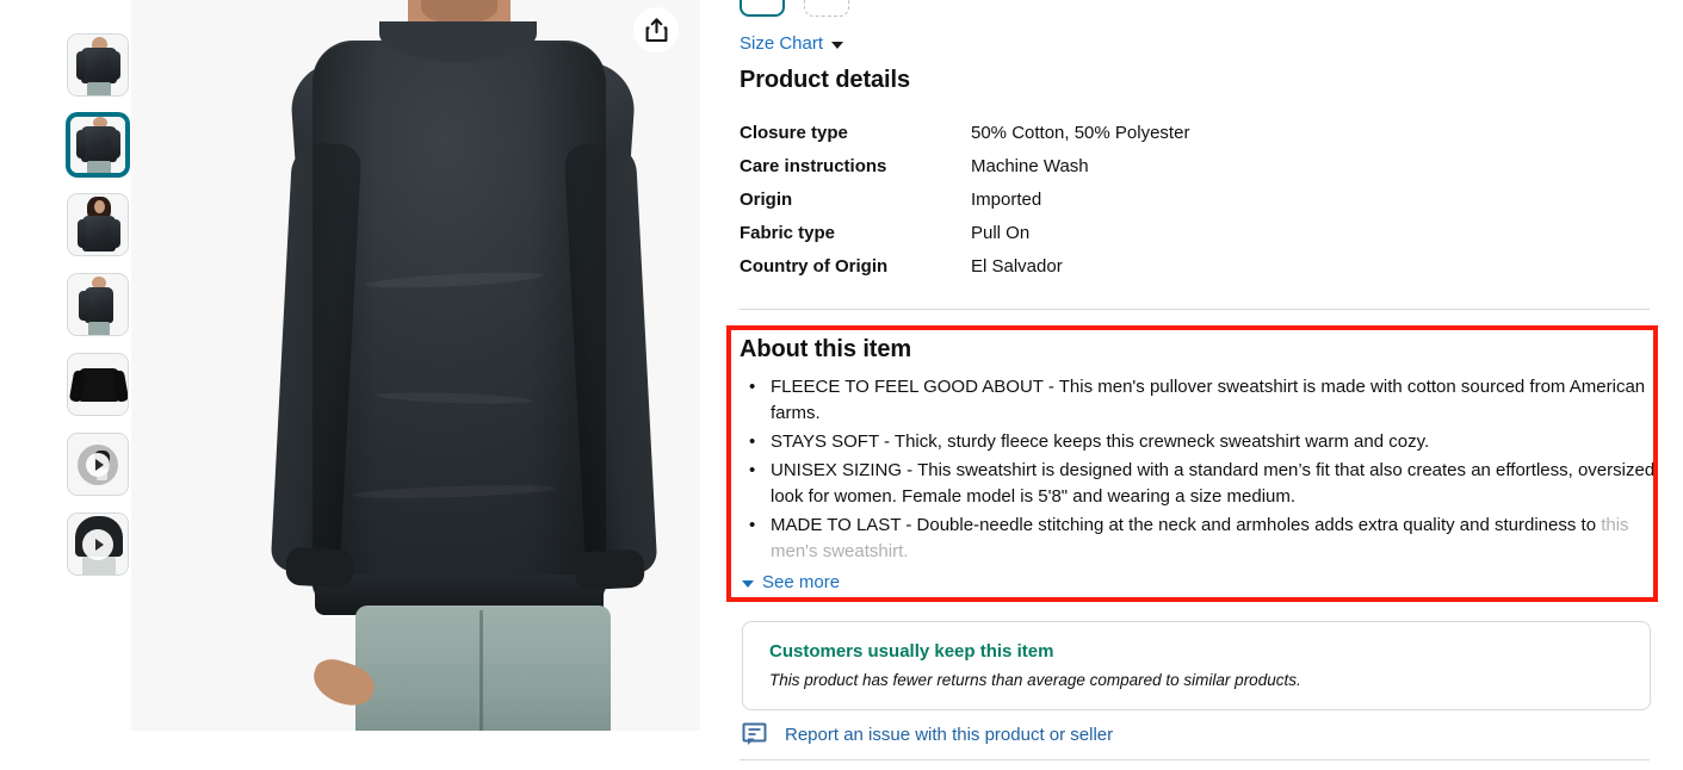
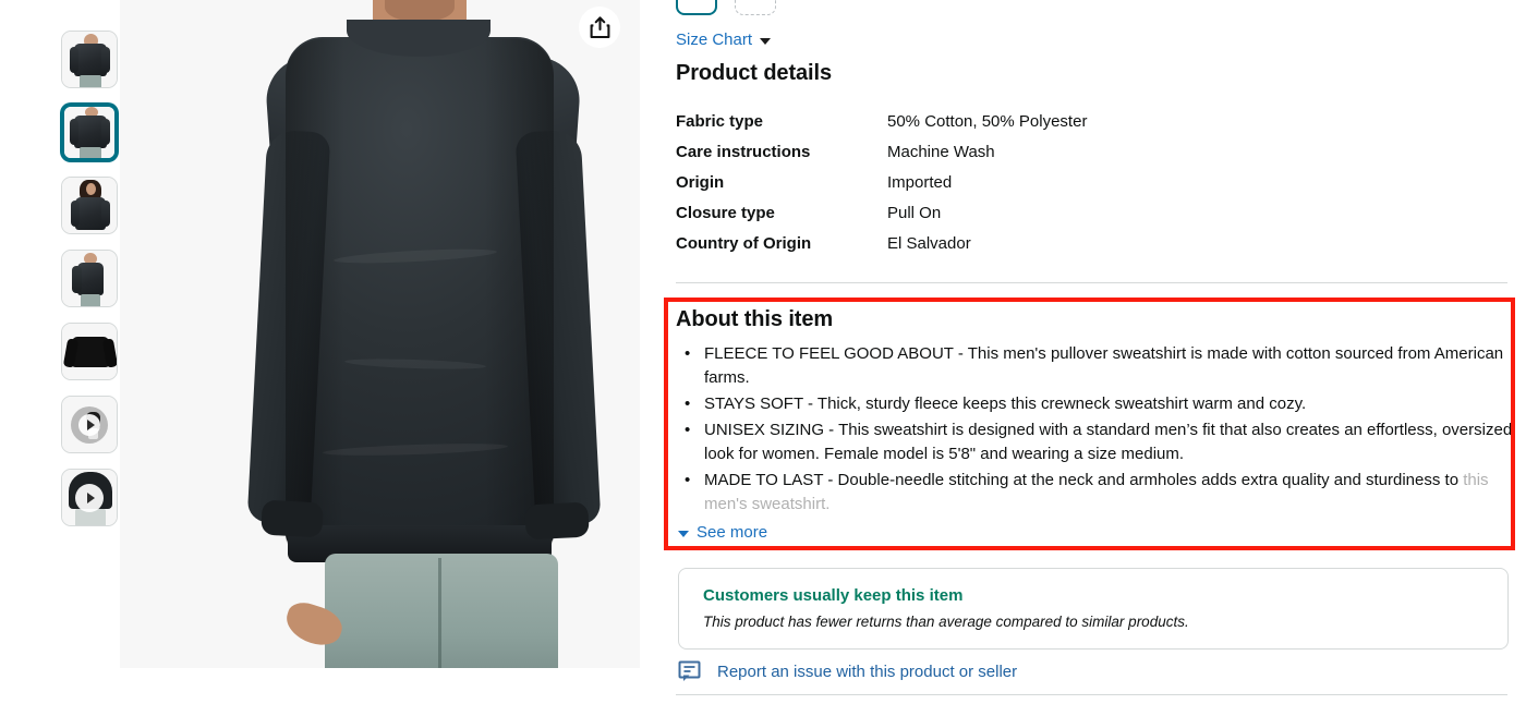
  Size Chart
  Product details
- Closure type	50% Cotton, 50% Polyester
+ Fabric type	50% Cotton, 50% Polyester
  Care instructions	Machine Wash
  Origin	Imported
- Fabric type	Pull On
+ Closure type	Pull On
  Country of Origin	El Salvador
  About this item
  FLEECE TO FEEL GOOD ABOUT - This men's pullover sweatshirt is made with cotton sourced from American farms.
  STAYS SOFT - Thick, sturdy fleece keeps this crewneck sweatshirt warm and cozy.
  UNISEX SIZING - This sweatshirt is designed with a standard men’s fit that also creates an effortless, oversized look for women. Female model is 5'8" and wearing a size medium.
  MADE TO LAST - Double-needle stitching at the neck and armholes adds extra quality and sturdiness to this men's sweatshirt.
  See more
  Customers usually keep this item
  This product has fewer returns than average compared to similar products.
  Report an issue with this product or seller
